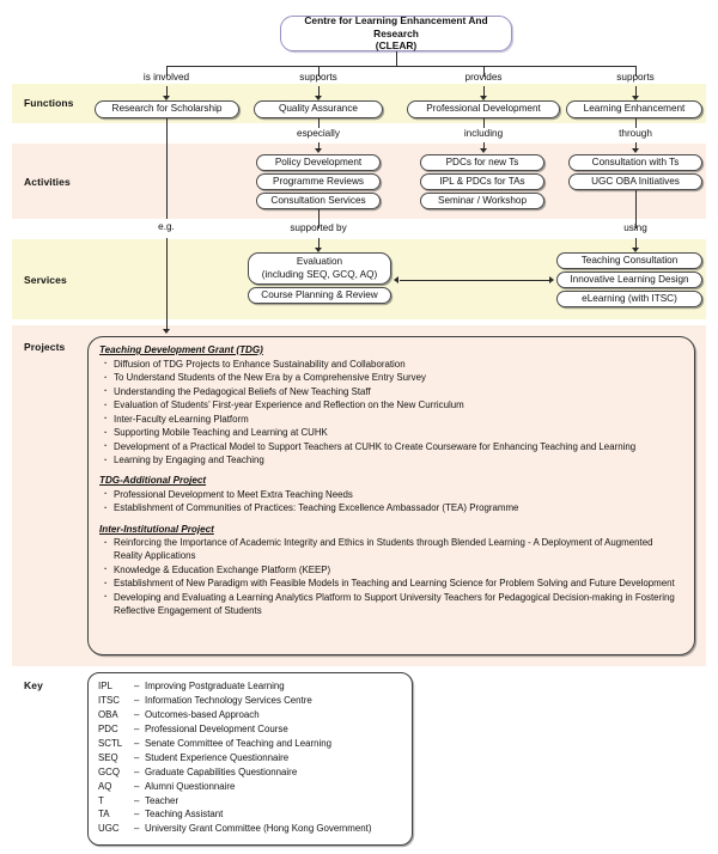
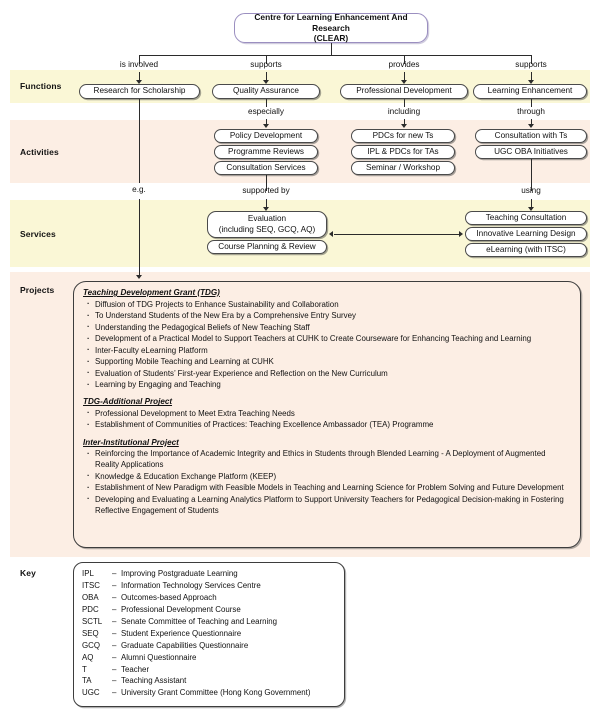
  Functions
  Activities
  Services
  Projects
  Key
  Centre for Learning Enhancement And Research
  (CLEAR)
  is involved
  supports
  provides
  supports
  Research for Scholarship
  Quality Assurance
  Professional Development
  Learning Enhancement
  especially
  including
  through
  e.g.
  Policy Development
  Programme Reviews
  Consultation Services
  PDCs for new Ts
  IPL & PDCs for TAs
  Seminar / Workshop
  Consultation with Ts
  UGC OBA Initiatives
  supported by
  using
  Evaluation
  (including SEQ, GCQ, AQ)
  Course Planning & Review
  Teaching Consultation
  Innovative Learning Design
  eLearning (with ITSC)
  Teaching Development Grant (TDG)
  Diffusion of TDG Projects to Enhance Sustainability and Collaboration
  To Understand Students of the New Era by a Comprehensive Entry Survey
  Understanding the Pedagogical Beliefs of New Teaching Staff
- Evaluation of Students’ First-year Experience and Reflection on the New Curriculum
+ Development of a Practical Model to Support Teachers at CUHK to Create Courseware for Enhancing Teaching and Learning
  Inter-Faculty eLearning Platform
  Supporting Mobile Teaching and Learning at CUHK
- Development of a Practical Model to Support Teachers at CUHK to Create Courseware for Enhancing Teaching and Learning
+ Evaluation of Students’ First-year Experience and Reflection on the New Curriculum
  Learning by Engaging and Teaching
  TDG-Additional Project
  Professional Development to Meet Extra Teaching Needs
  Establishment of Communities of Practices: Teaching Excellence Ambassador (TEA) Programme
  Inter-Institutional Project
  Reinforcing the Importance of Academic Integrity and Ethics in Students through Blended Learning - A Deployment of Augmented Reality Applications
  Knowledge & Education Exchange Platform (KEEP)
  Establishment of New Paradigm with Feasible Models in Teaching and Learning Science for Problem Solving and Future Development
  Developing and Evaluating a Learning Analytics Platform to Support University Teachers for Pedagogical Decision-making in Fostering Reflective Engagement of Students
  IPL
  –
  Improving Postgraduate Learning
  ITSC
  –
  Information Technology Services Centre
  OBA
  –
  Outcomes-based Approach
  PDC
  –
  Professional Development Course
  SCTL
  –
  Senate Committee of Teaching and Learning
  SEQ
  –
  Student Experience Questionnaire
  GCQ
  –
  Graduate Capabilities Questionnaire
  AQ
  –
  Alumni Questionnaire
  T
  –
  Teacher
  TA
  –
  Teaching Assistant
  UGC
  –
  University Grant Committee (Hong Kong Government)
